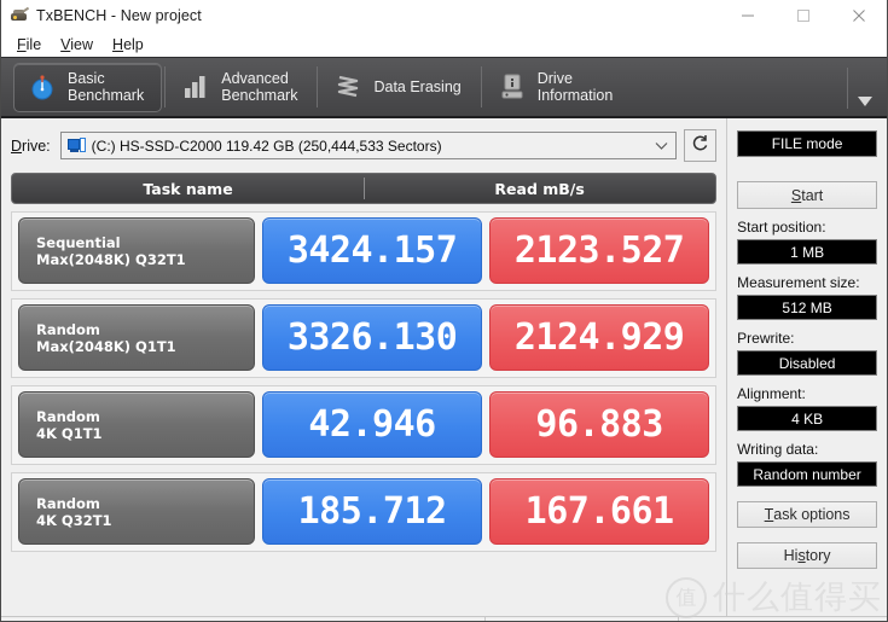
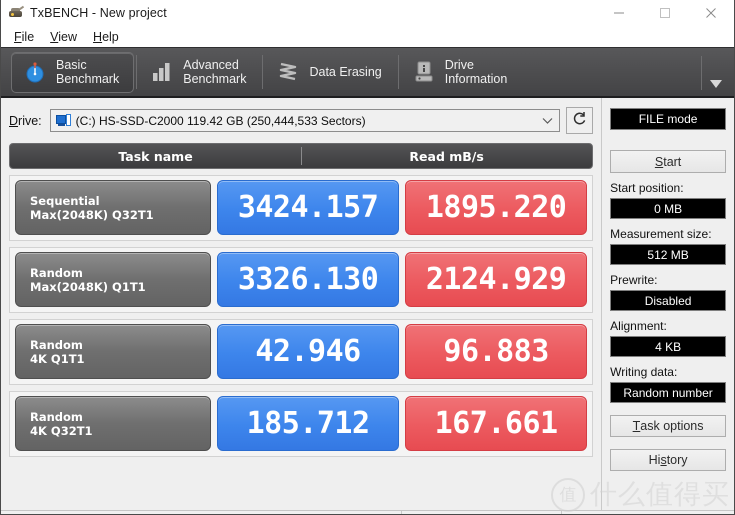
  TxBENCH - New project
  File
  View
  Help
  Basic
  Benchmark
  Advanced
  Benchmark
  Data Erasing
  Drive
  Information
  Drive:
  (C:) HS-SSD-C2000 119.42 GB (250,444,533 Sectors)
  Task name
  Read mB/s
  Sequential
  Max(2048K) Q32T1
  3424.157
- 2123.527
+ 1895.220
  Random
  Max(2048K) Q1T1
  3326.130
  2124.929
  Random
  4K Q1T1
  42.946
  96.883
  Random
  4K Q32T1
  185.712
  167.661
  FILE mode
  S
  tart
  Start position:
- 1 MB
+ 0 MB
  Measurement size:
  512 MB
  Prewrite:
  Disabled
  Alignment:
  4 KB
  Writing data:
  Random number
  T
  ask options
  Hi
  s
  tory
  什么值得买
